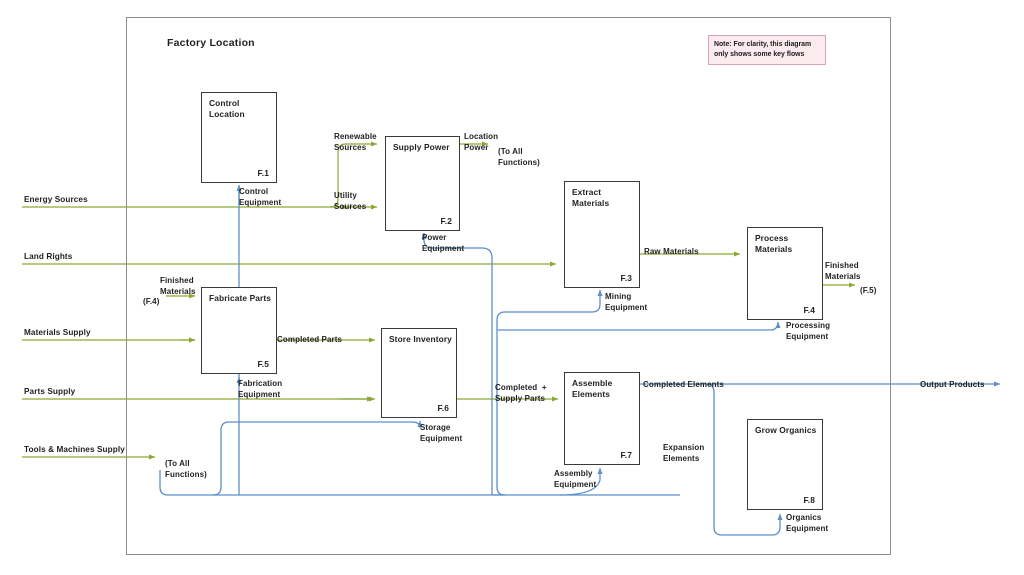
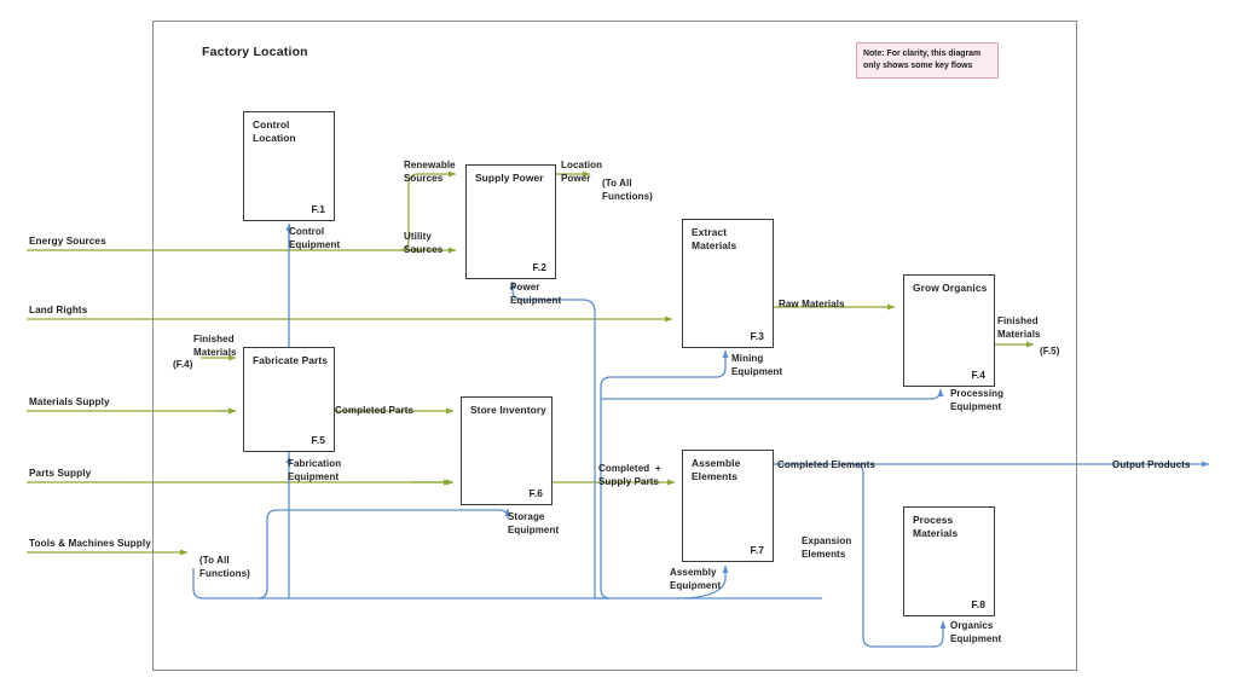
  Factory Location
  Control Location
  F.1
  Supply Power
  F.2
  Extract Materials
  F.3
- Process Materials
+ Grow Organics
  F.4
  Fabricate Parts
  F.5
  Store Inventory
  F.6
  Assemble Elements
  F.7
- Grow Organics
+ Process Materials
  F.8
  Energy Sources
  Land Rights
  Materials Supply
  Parts Supply
  Tools & Machines Supply
  Control
  Equipment
  Renewable
  Sources
  Utility
  Sources
  Location
  Power
  (To All
  Functions)
  Power
  Equipment
  Raw Materials
  Mining
  Equipment
  Finished
  Materials
  (F.5)
  Processing
  Equipment
  Finished
  Materials
  (F.4)
  Completed Parts
  Fabrication
  Equipment
  Storage
  Equipment
  Completed +
  Supply Parts
  Assembly
  Equipment
  Completed Elements
  Expansion
  Elements
  Organics
  Equipment
  (To All
  Functions)
  Output Products
